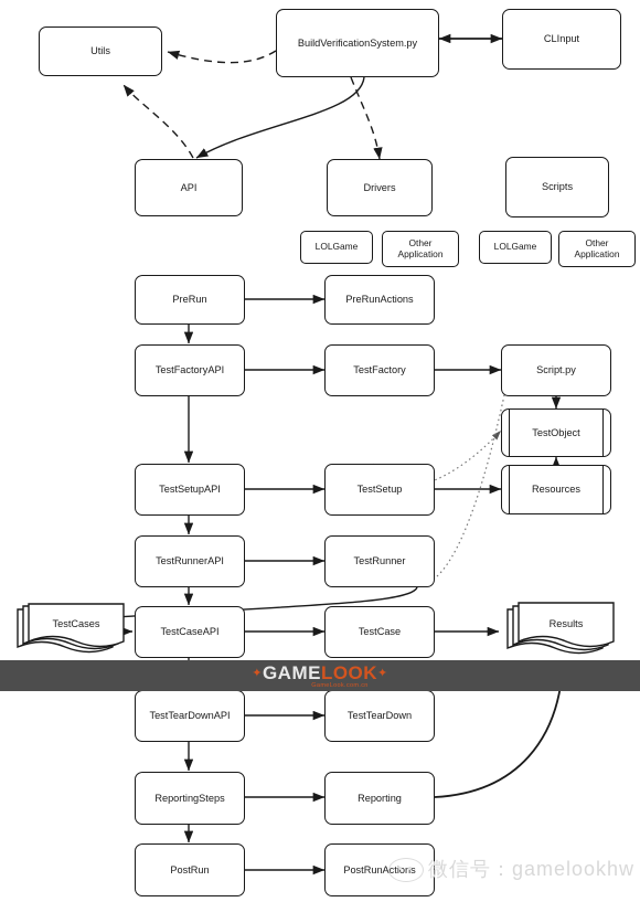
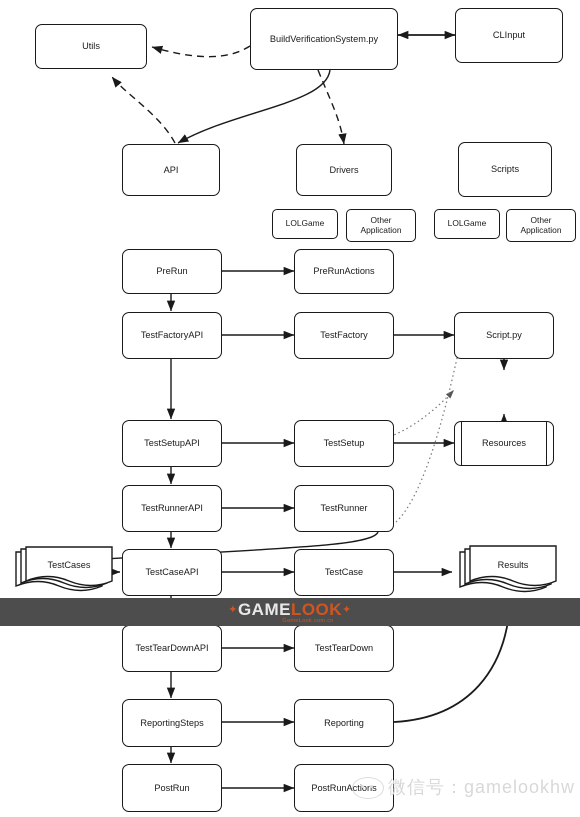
  Utils
  BuildVerificationSystem.py
  CLInput
  API
  Drivers
  Scripts
  LOLGame
  Other
  Application
  LOLGame
  Other
  Application
  PreRun
  PreRunActions
  TestFactoryAPI
  TestFactory
  Script.py
- TestObject
  TestSetupAPI
  TestSetup
  Resources
  TestRunnerAPI
  TestRunner
  TestCases
  TestCaseAPI
  TestCase
  Results
  TestTearDownAPI
  TestTearDown
  ReportingSteps
  Reporting
  PostRun
  PostRunActons
  ✦GAMELOOK✦
  微信号：gamelookhw
